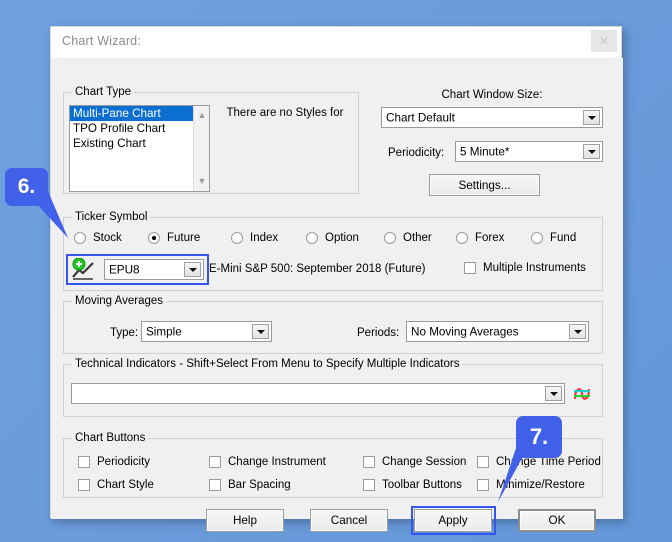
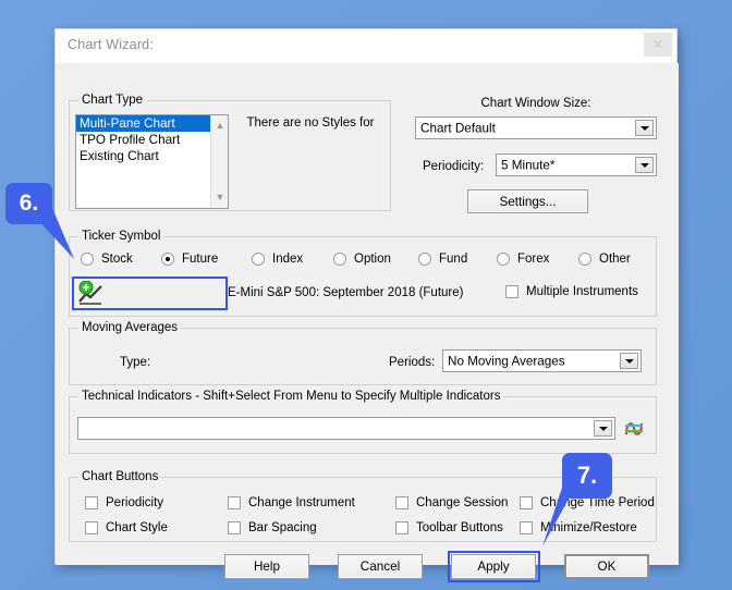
  Chart Wizard:
  ✕
  Chart Type
  Multi-Pane Chart
  TPO Profile Chart
  Existing Chart
  ▲
  ▼
  There are no Styles for
  Chart Window Size:
  Chart Default
  Periodicity:
  5 Minute*
  Settings...
  Ticker Symbol
  Stock
  Future
  Index
  Option
- Other
+ Fund
  Forex
- Fund
+ Other
- EPU8
  E-Mini S&P 500: September 2018 (Future)
  Multiple Instruments
  Moving Averages
  Type:
- Simple
  Periods:
  No Moving Averages
  Technical Indicators - Shift+Select From Menu to Specify Multiple Indicators
  Chart Buttons
  Periodicity
  Change Instrument
  Change Session
  Chnge Time Period
  Chart Style
  Bar Spacing
  Toolbar Buttons
  Mnimize/Restore
  Help
  Cancel
  Apply
  OK
  6.
  7.
